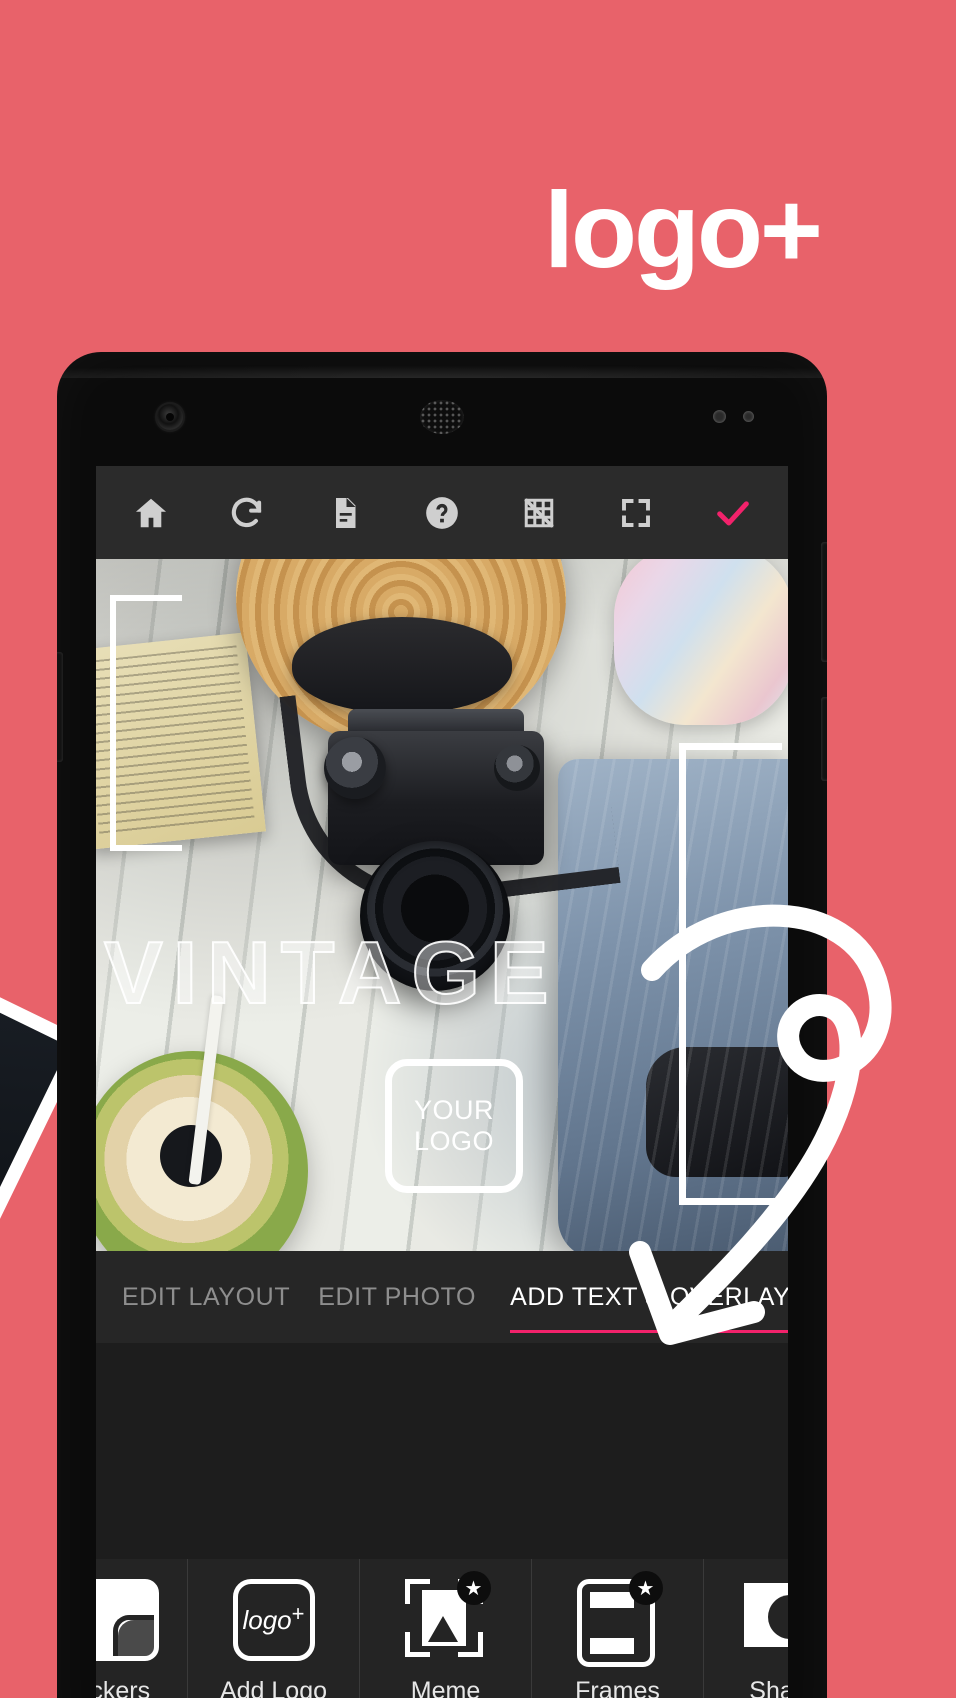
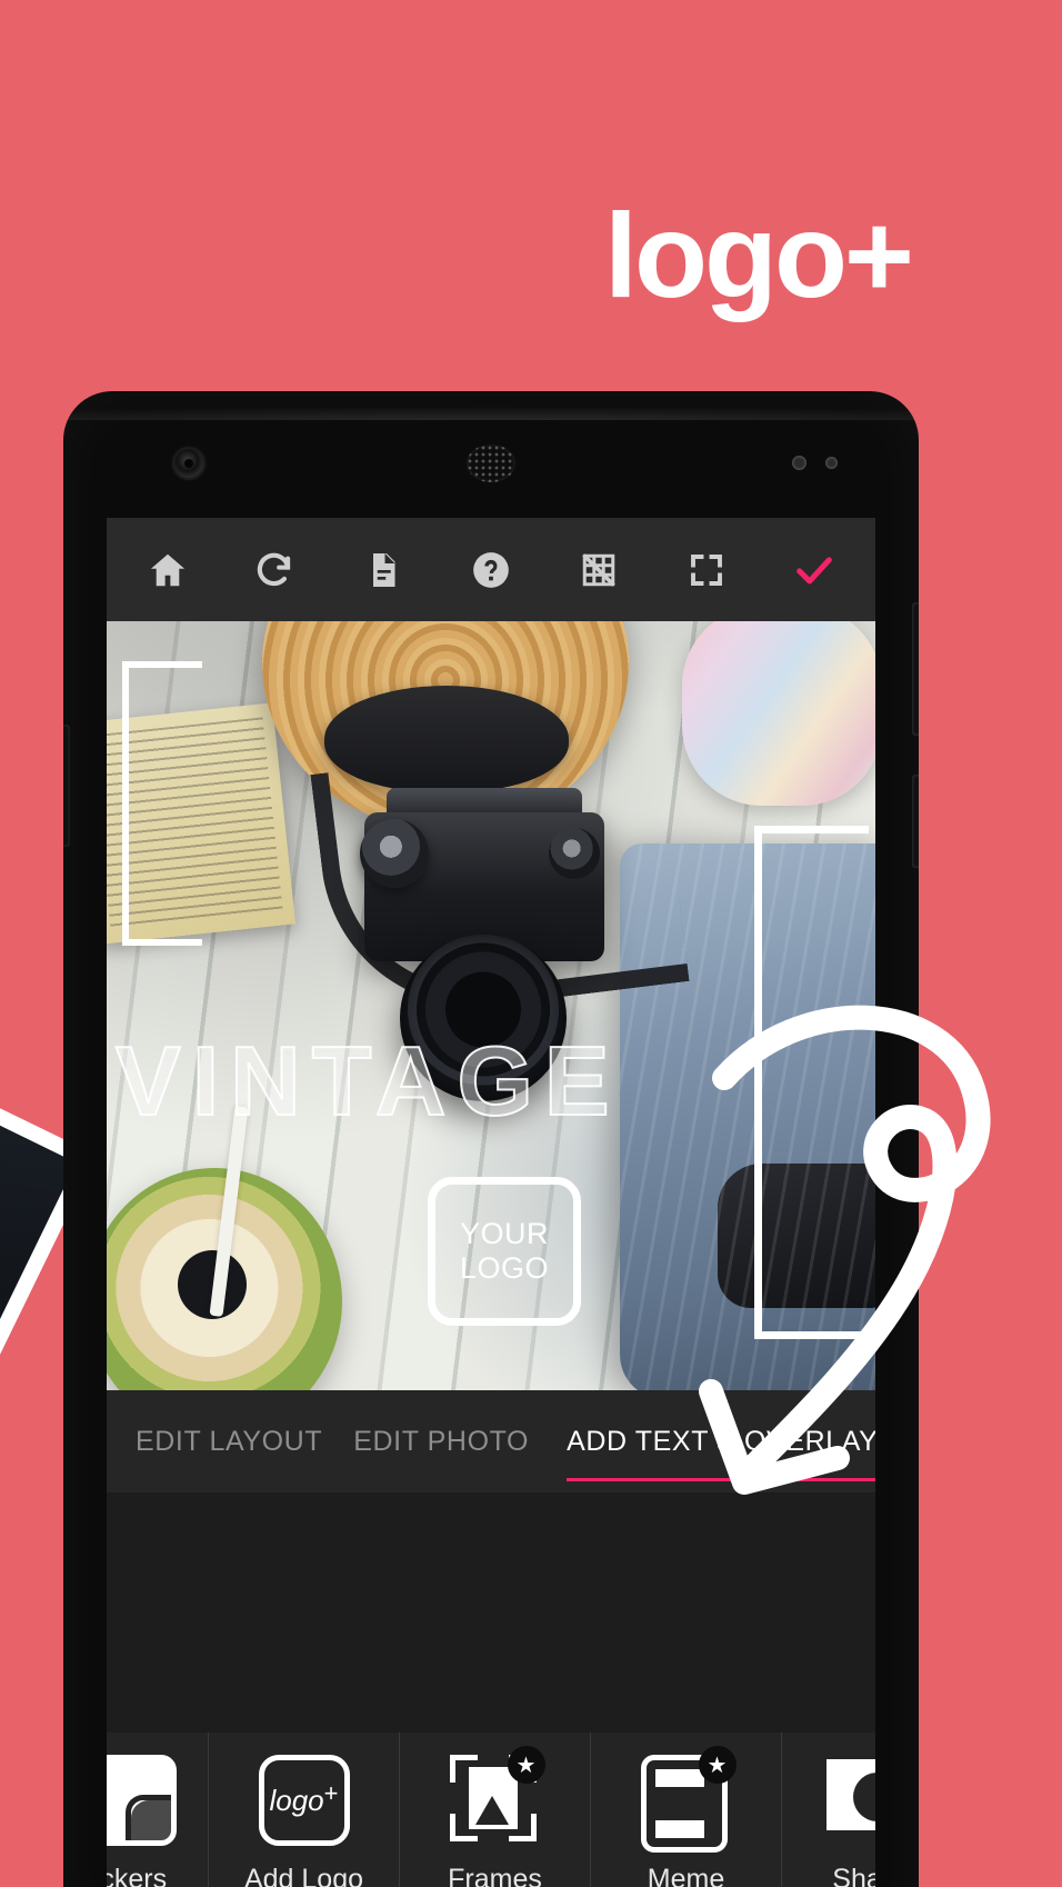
  logo+
  VINTAGE
  YOUR
  LOGO
  EDIT LAYOUT
  EDIT PHOTO
  ADD TEXT ORLAY
  ckers
  logo
  +
  Add Logo
  ★
- Meme
+ Frames
  ★
- Frames
+ Meme
  Sha
